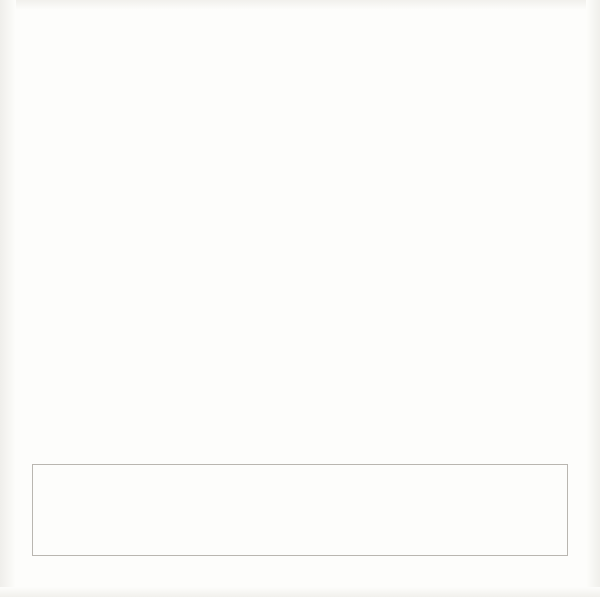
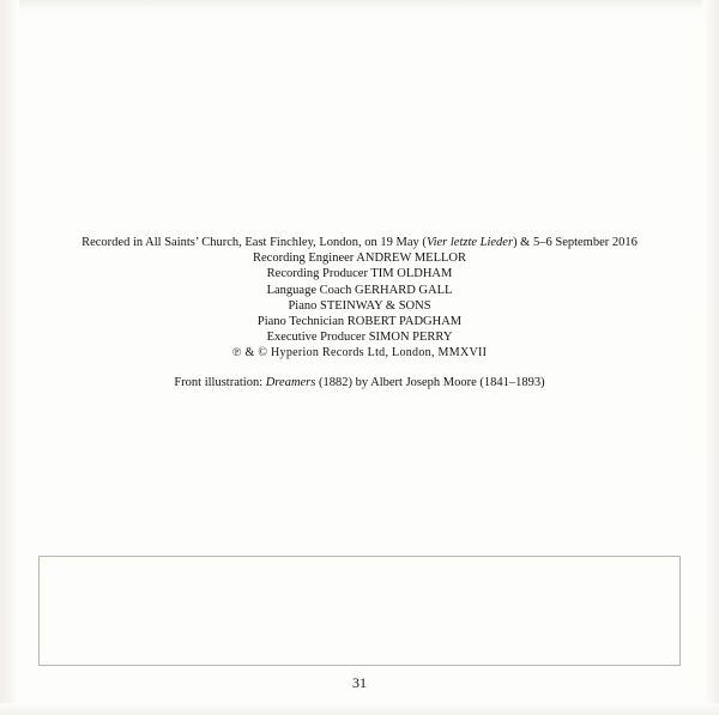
+ Recorded in All Saints’ Church, East Finchley, London, on 19 May (Vier letzte Lieder) & 5–6 September 2016
+ Recording Engineer ANDREW MELLOR
+ Recording Producer TIM OLDHAM
+ Language Coach GERHARD GALL
+ Piano STEINWAY & SONS
+ Piano Technician ROBERT PADGHAM
+ Executive Producer SIMON PERRY
+ ℗ & © Hyperion Records Ltd, London, MMXVII
+ Front illustration: Dreamers (1882) by Albert Joseph Moore (1841–1893)
+ 31
